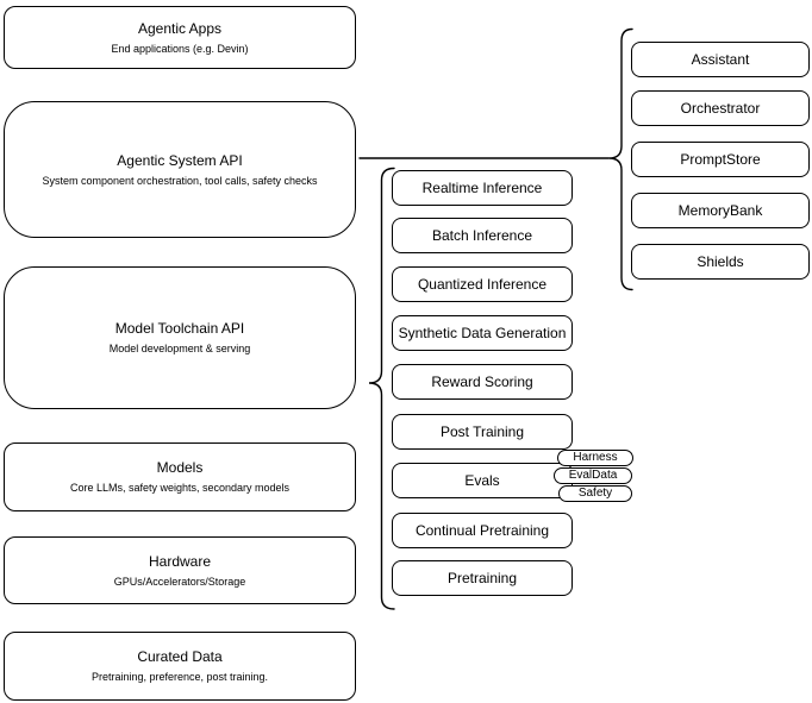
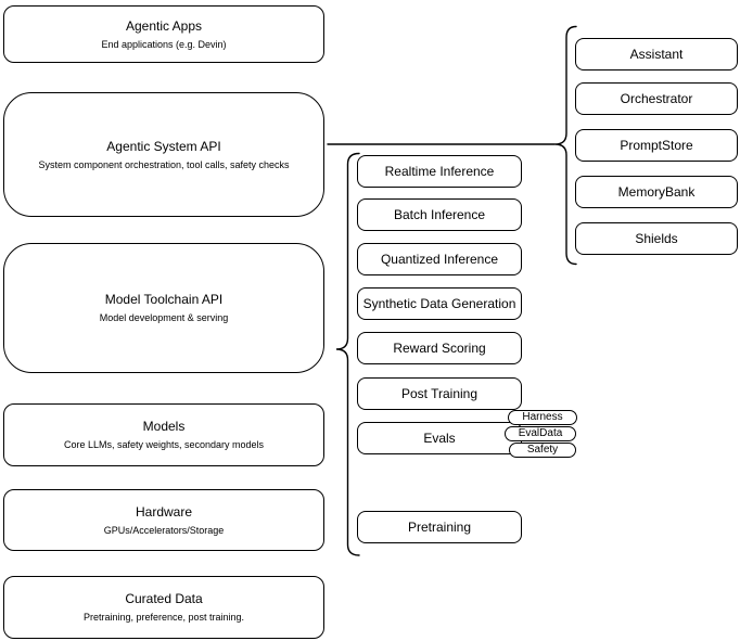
  Agentic Apps
  End applications (e.g. Devin)
  Agentic System API
  System component orchestration, tool calls, safety checks
  Model Toolchain API
  Model development & serving
  Models
  Core LLMs, safety weights, secondary models
  Hardware
  GPUs/Accelerators/Storage
  Curated Data
  Pretraining, preference, post training.
  Realtime Inference
  Batch Inference
  Quantized Inference
  Synthetic Data Generation
  Reward Scoring
  Post Training
  Evals
- Continual Pretraining
  Pretraining
  Harness
  EvalData
  Safety
  Assistant
  Orchestrator
  PromptStore
  MemoryBank
  Shields
